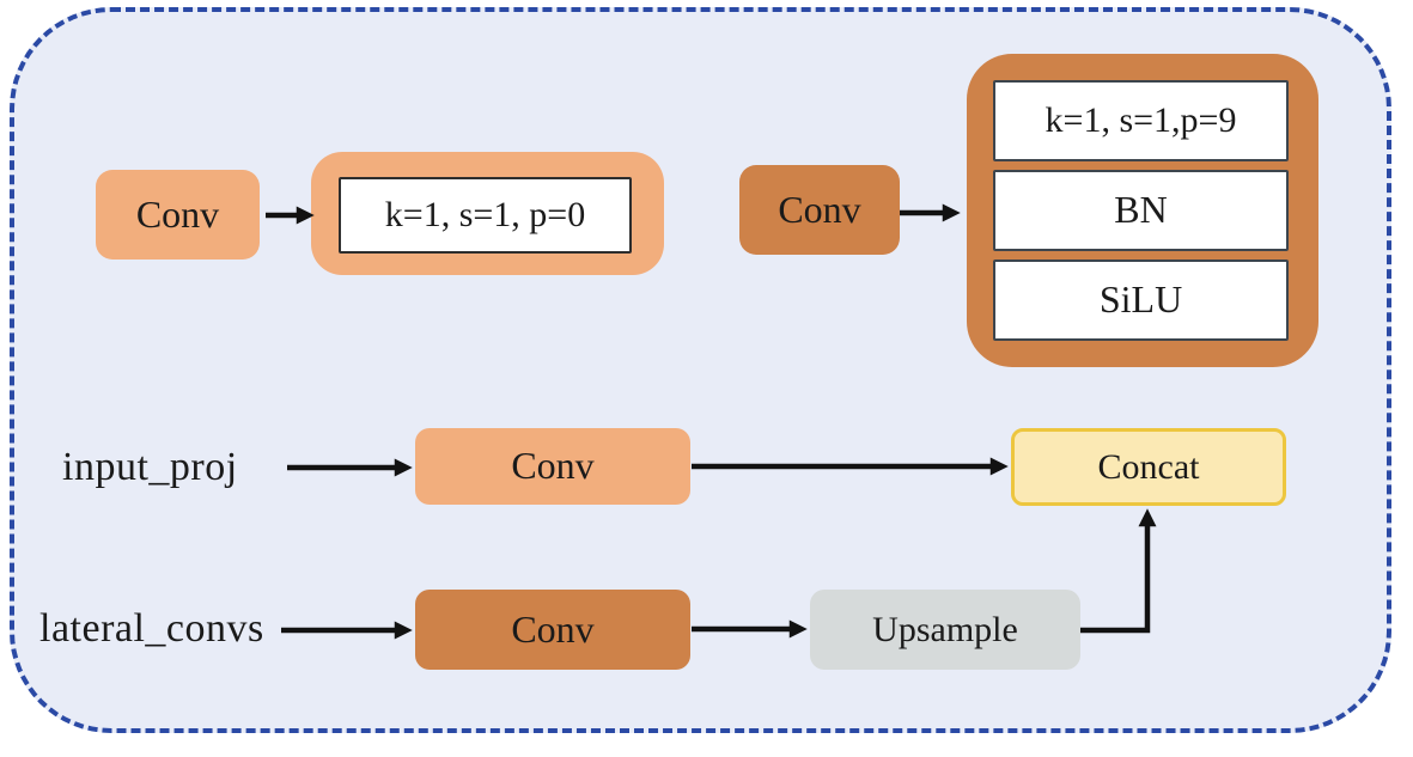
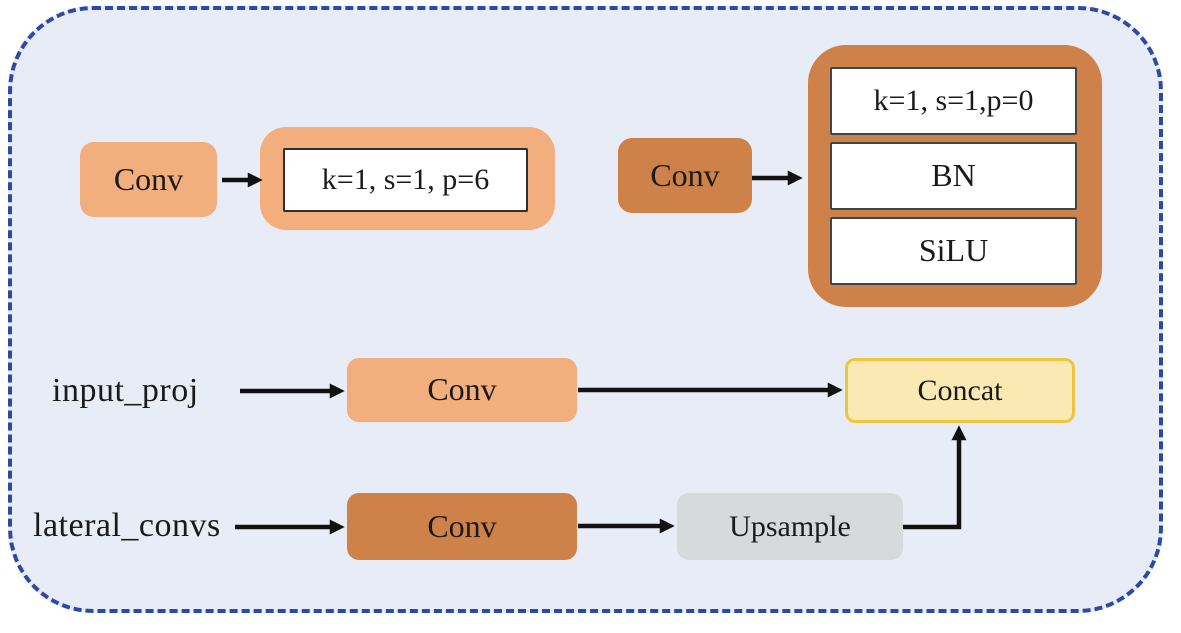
  Conv
- k=1, s=1, p=0
+ k=1, s=1, p=6
  Conv
- k=1, s=1,p=9
+ k=1, s=1,p=0
  BN
  SiLU
  input_proj
  Conv
  Concat
  lateral_convs
  Conv
  Upsample
